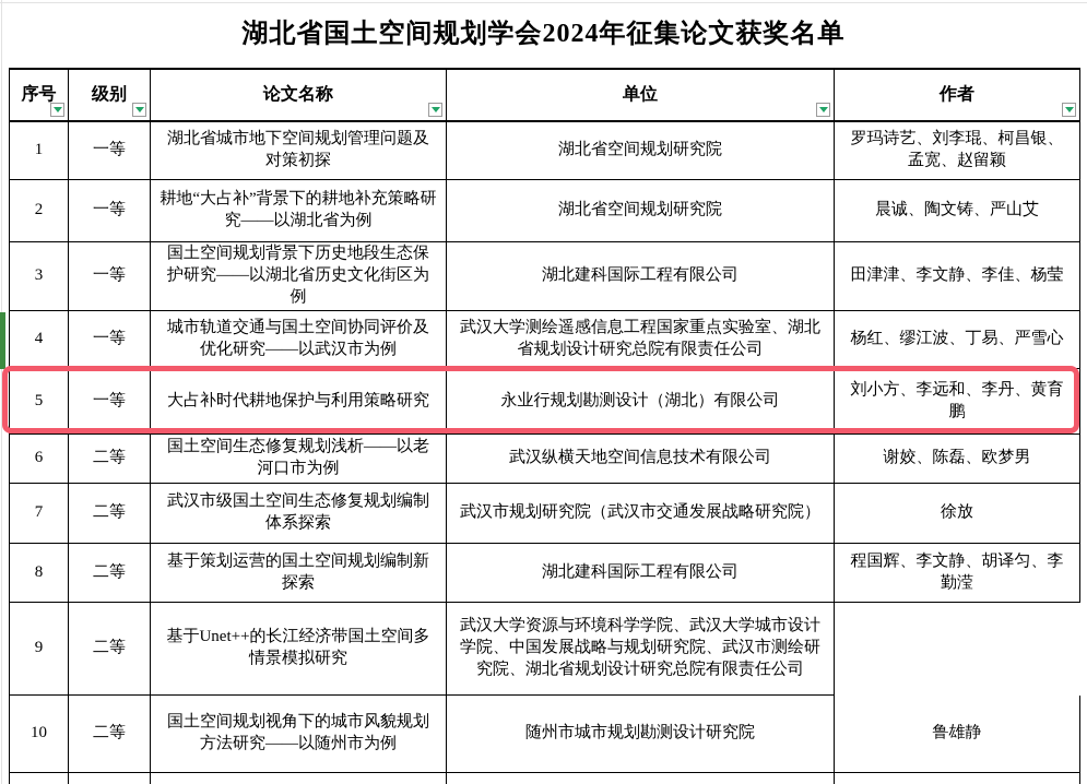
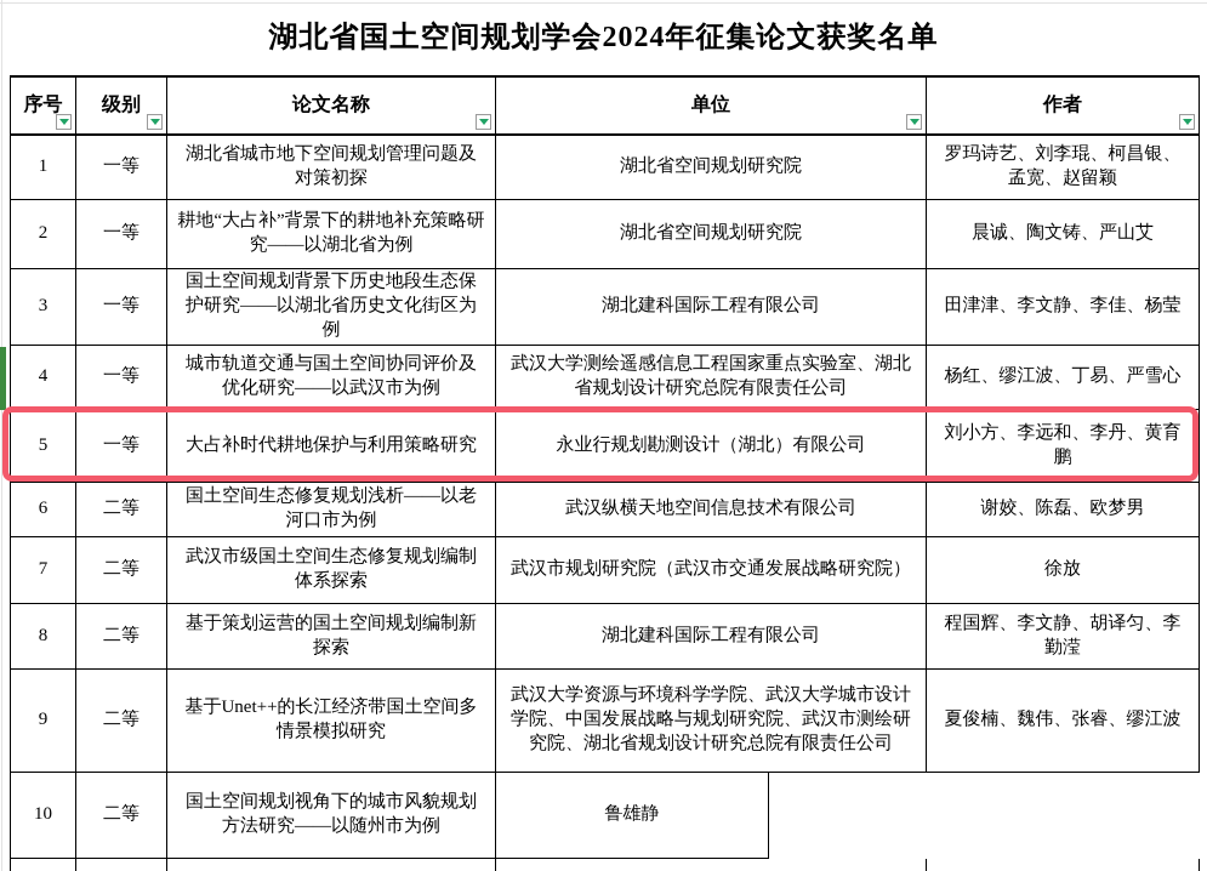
  湖北省国土空间规划学会2024年征集论文获奖名单
  序号
  级别
  论文名称
  单位
  作者
  1
  一等
  湖北省城市地下空间规划管理问题及对策初探
  湖北省空间规划研究院
  罗玛诗艺、刘李琨、柯昌银、孟宽、赵留颖
  2
  一等
  耕地“大占补”背景下的耕地补充策略研究——以湖北省为例
  湖北省空间规划研究院
  晨诚、陶文铸、严山艾
  3
  一等
  国土空间规划背景下历史地段生态保护研究——以湖北省历史文化街区为例
  湖北建科国际工程有限公司
  田津津、李文静、李佳、杨莹
  4
  一等
  城市轨道交通与国土空间协同评价及优化研究——以武汉市为例
  武汉大学测绘遥感信息工程国家重点实验室、湖北省规划设计研究总院有限责任公司
  杨红、缪江波、丁易、严雪心
  5
  一等
  大占补时代耕地保护与利用策略研究
  永业行规划勘测设计（湖北）有限公司
  刘小方、李远和、李丹、黄育鹏
  6
  二等
  国土空间生态修复规划浅析——以老河口市为例
  武汉纵横天地空间信息技术有限公司
  谢姣、陈磊、欧梦男
  7
  二等
  武汉市级国土空间生态修复规划编制体系探索
  武汉市规划研究院（武汉市交通发展战略研究院）
  徐放
  8
  二等
  基于策划运营的国土空间规划编制新探索
  湖北建科国际工程有限公司
  程国辉、李文静、胡译匀、李勤滢
  9
  二等
  基于Unet++的长江经济带国土空间多情景模拟研究
  武汉大学资源与环境科学学院、武汉大学城市设计学院、中国发展战略与规划研究院、武汉市测绘研究院、湖北省规划设计研究总院有限责任公司
+ 夏俊楠、魏伟、张睿、缪江波
  10
  二等
  国土空间规划视角下的城市风貌规划方法研究——以随州市为例
- 随州市城市规划勘测设计研究院
  鲁雄静
